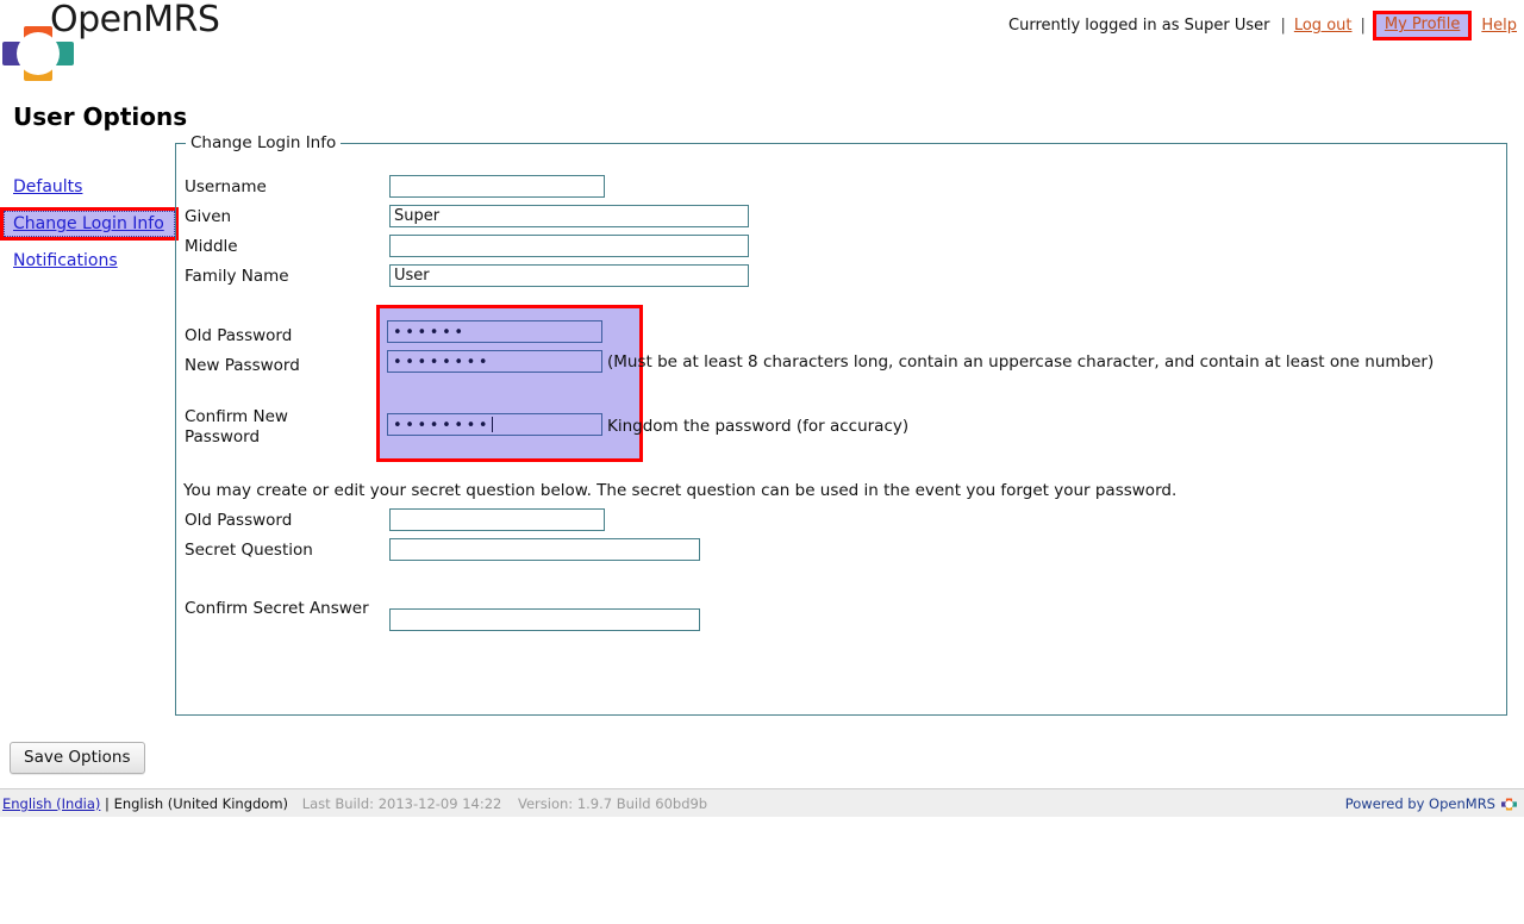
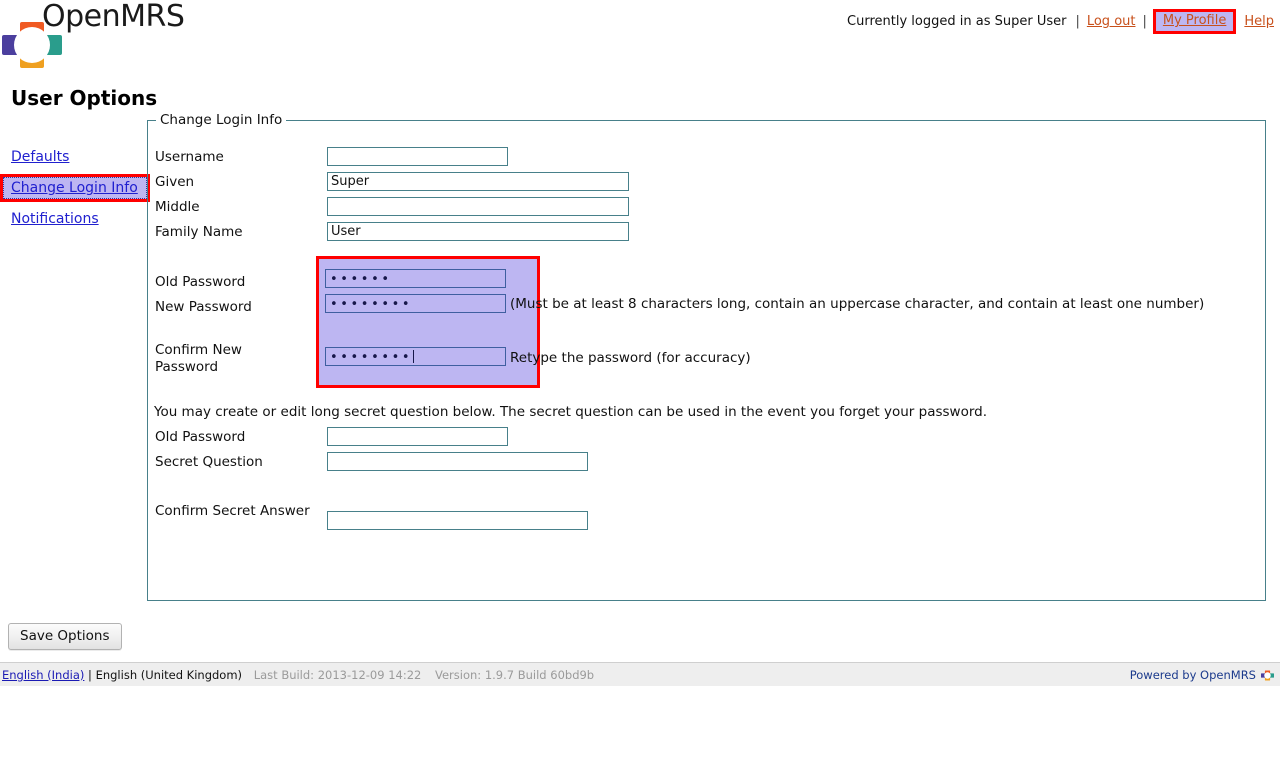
  OpenMRS
  Currently logged in as Super User
  |
  Log out
  |
  My Profile
  Help
  User Options
  Defaults
  Change Login Info
  Notifications
  Change Login Info
  Username
  Given
  Super
  Middle
  Family Name
  User
  Old Password
  New Password
  Confirm New Password
  Old Password
  Secret Question
  Confirm Secret Answer
  ••••••
  ••••••••
  ••••••••
  (Must be at least 8 characters long, contain an uppercase character, and contain at least one number)
- Kingdom the password (for accuracy)
+ Retype the password (for accuracy)
- You may create or edit your secret question below. The secret question can be used in the event you forget your password.
+ You may create or edit long secret question below. The secret question can be used in the event you forget your password.
  Save Options
  English (India) | English (United Kingdom) Last Build: 2013-12-09 14:22 Version: 1.9.7 Build 60bd9b
  Powered by OpenMRS
